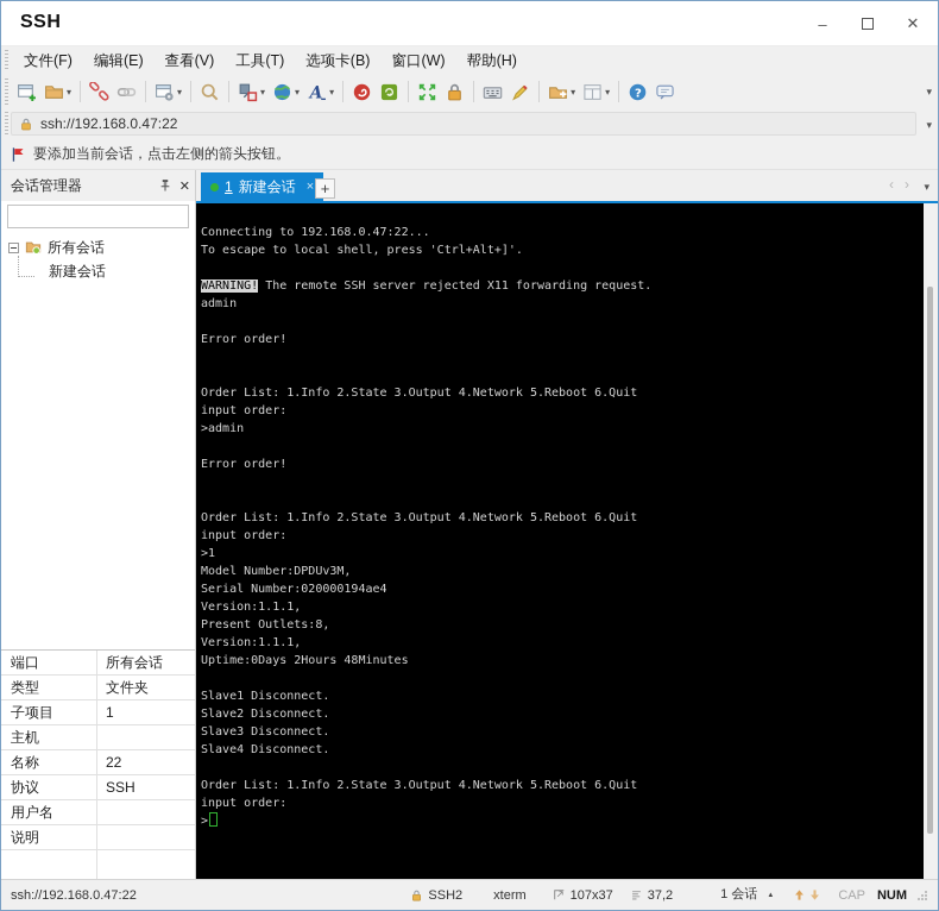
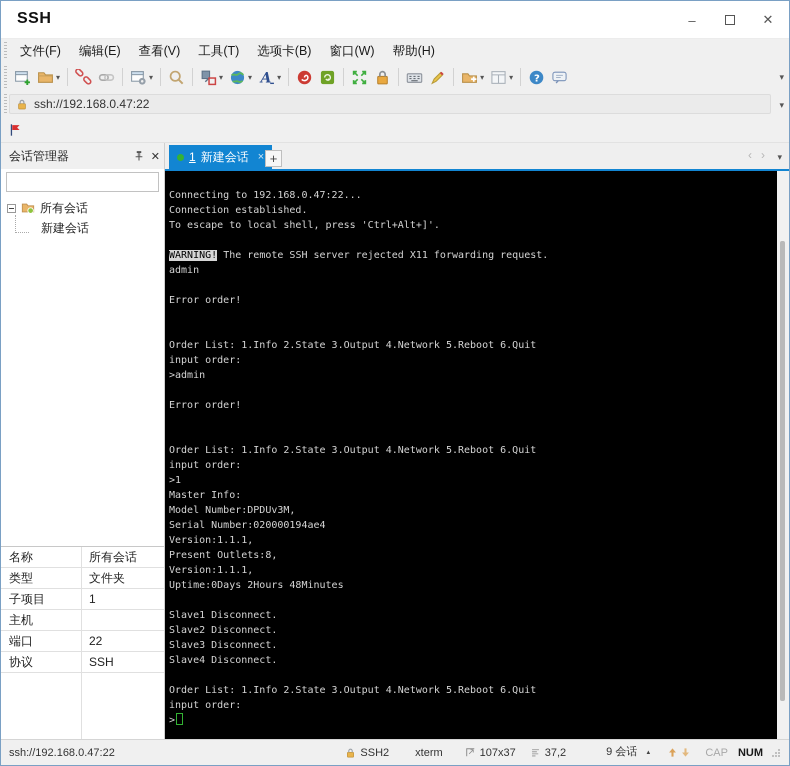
  SSH
  –
  ✕
  文件(F)
  编辑(E)
  查看(V)
  工具(T)
  选项卡(B)
  窗口(W)
  帮助(H)
  ▾
  ▾
  ▾
  ▾
  A
  ▾
  ▾
  ▾
  ?
  ▾
  ssh://192.168.0.47:22
  ▾
- 要添加当前会话，点击左侧的箭头按钮。
  会话管理器
  ✕
  所有会话
  新建会话
- 端口
+ 名称
  所有会话
  类型
  文件夹
  子项目
  1
  主机
- 名称
+ 端口
  22
  协议
  SSH
- 用户名
- 说明
  1
  新建会话
  ×
  +
  ‹
  ›
  ▾
  Connecting to 192.168.0.47:22...
+ Connection established.
  To escape to local shell, press 'Ctrl+Alt+]'.
  WARNING! The remote SSH server rejected X11 forwarding request.
  admin
  Error order!
  Order List: 1.Info 2.State 3.Output 4.Network 5.Reboot 6.Quit
  input order:
  >admin
  Error order!
  Order List: 1.Info 2.State 3.Output 4.Network 5.Reboot 6.Quit
  input order:
  >1
+ Master Info:
  Model Number:DPDUv3M,
  Serial Number:020000194ae4
  Version:1.1.1,
  Present Outlets:8,
  Version:1.1.1,
  Uptime:0Days 2Hours 48Minutes
  Slave1 Disconnect.
  Slave2 Disconnect.
  Slave3 Disconnect.
  Slave4 Disconnect.
  Order List: 1.Info 2.State 3.Output 4.Network 5.Reboot 6.Quit
  input order:
  >
  ssh://192.168.0.47:22
  SSH2
  xterm
  107x37
  37,2
- 1 会话
+ 9 会话
  CAP
  NUM
